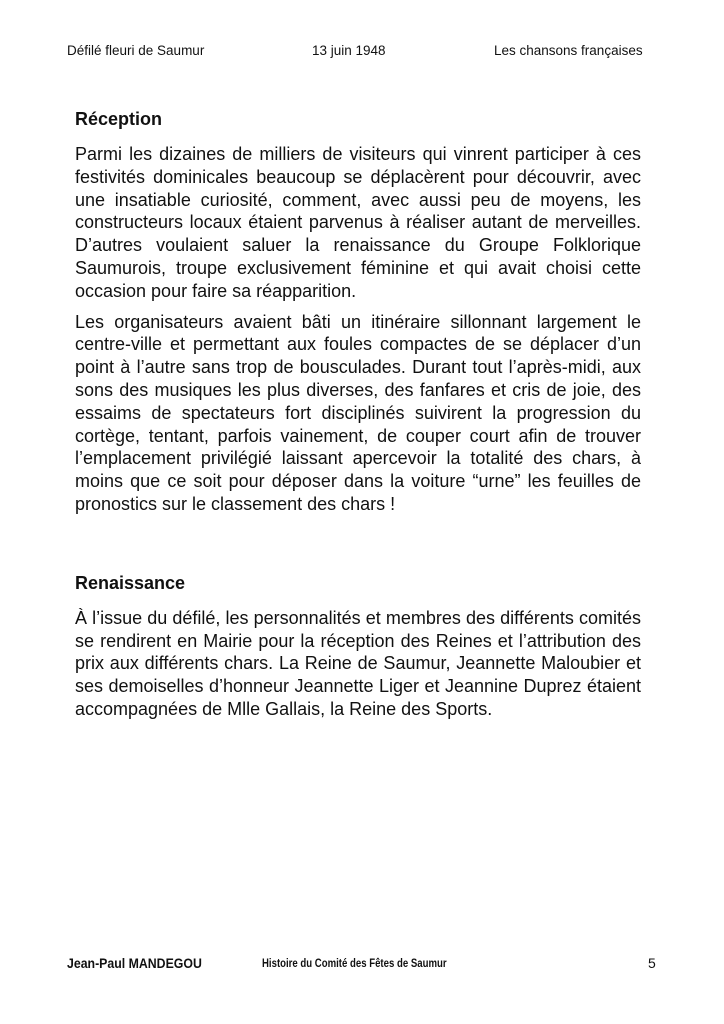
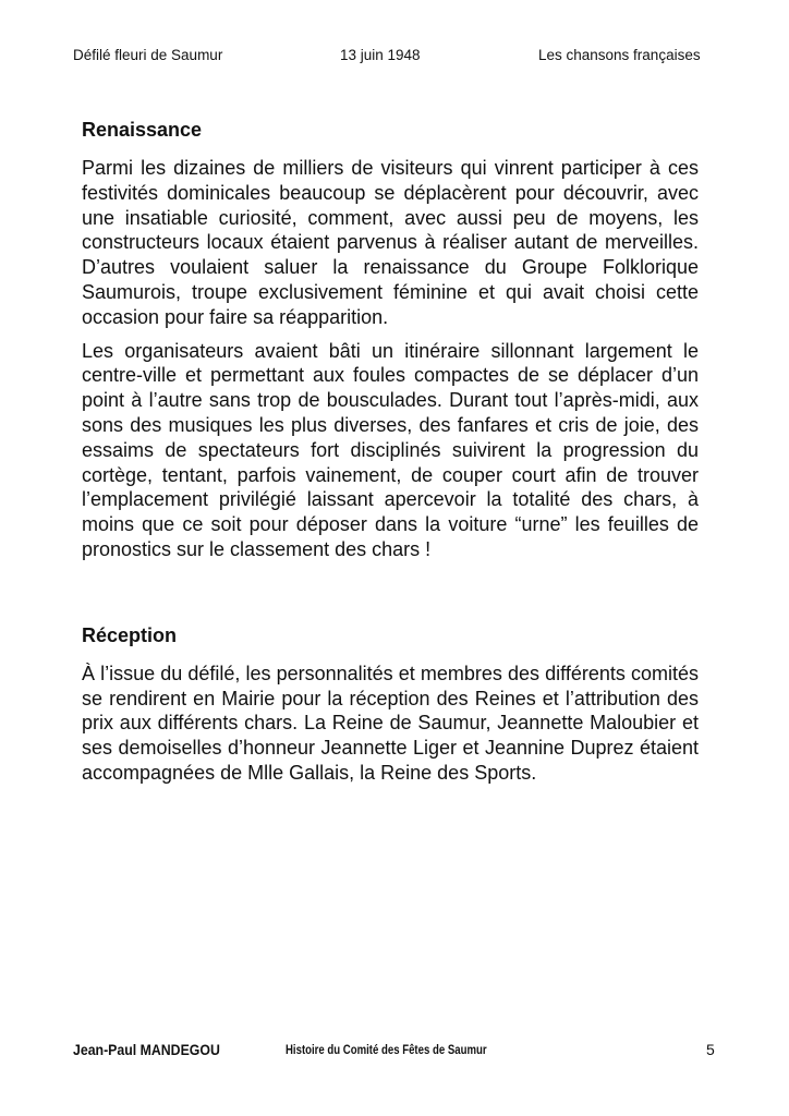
  Défilé fleuri de Saumur
  13 juin 1948
  Les chansons françaises
- Réception
+ Renaissance
  Parmi les dizaines de milliers de visiteurs qui vinrent participer à ces festivités dominicales beaucoup se déplacèrent pour découvrir, avec une insatiable curiosité, comment, avec aussi peu de moyens, les constructeurs locaux étaient parvenus à réaliser autant de merveilles. D’autres voulaient saluer la renaissance du Groupe Folklorique Saumurois, troupe exclusivement féminine et qui avait choisi cette occasion pour faire sa réapparition.
  Les organisateurs avaient bâti un itinéraire sillonnant largement le centre-ville et permettant aux foules compactes de se déplacer d’un point à l’autre sans trop de bousculades. Durant tout l’après-midi, aux sons des musiques les plus diverses, des fanfares et cris de joie, des essaims de spectateurs fort disciplinés suivirent la progression du cortège, tentant, parfois vainement, de couper court afin de trouver l’emplacement privilégié laissant apercevoir la totalité des chars, à moins que ce soit pour déposer dans la voiture “urne” les feuilles de pronostics sur le classement des chars !
- Renaissance
+ Réception
  À l’issue du défilé, les personnalités et membres des différents comités se rendirent en Mairie pour la réception des Reines et l’attribution des prix aux différents chars. La Reine de Saumur, Jeannette Maloubier et ses demoiselles d’honneur Jeannette Liger et Jeannine Duprez étaient accompagnées de Mlle Gallais, la Reine des Sports.
  Jean-Paul MANDEGOU
  Histoire du Comité des Fêtes de Saumur
  5
